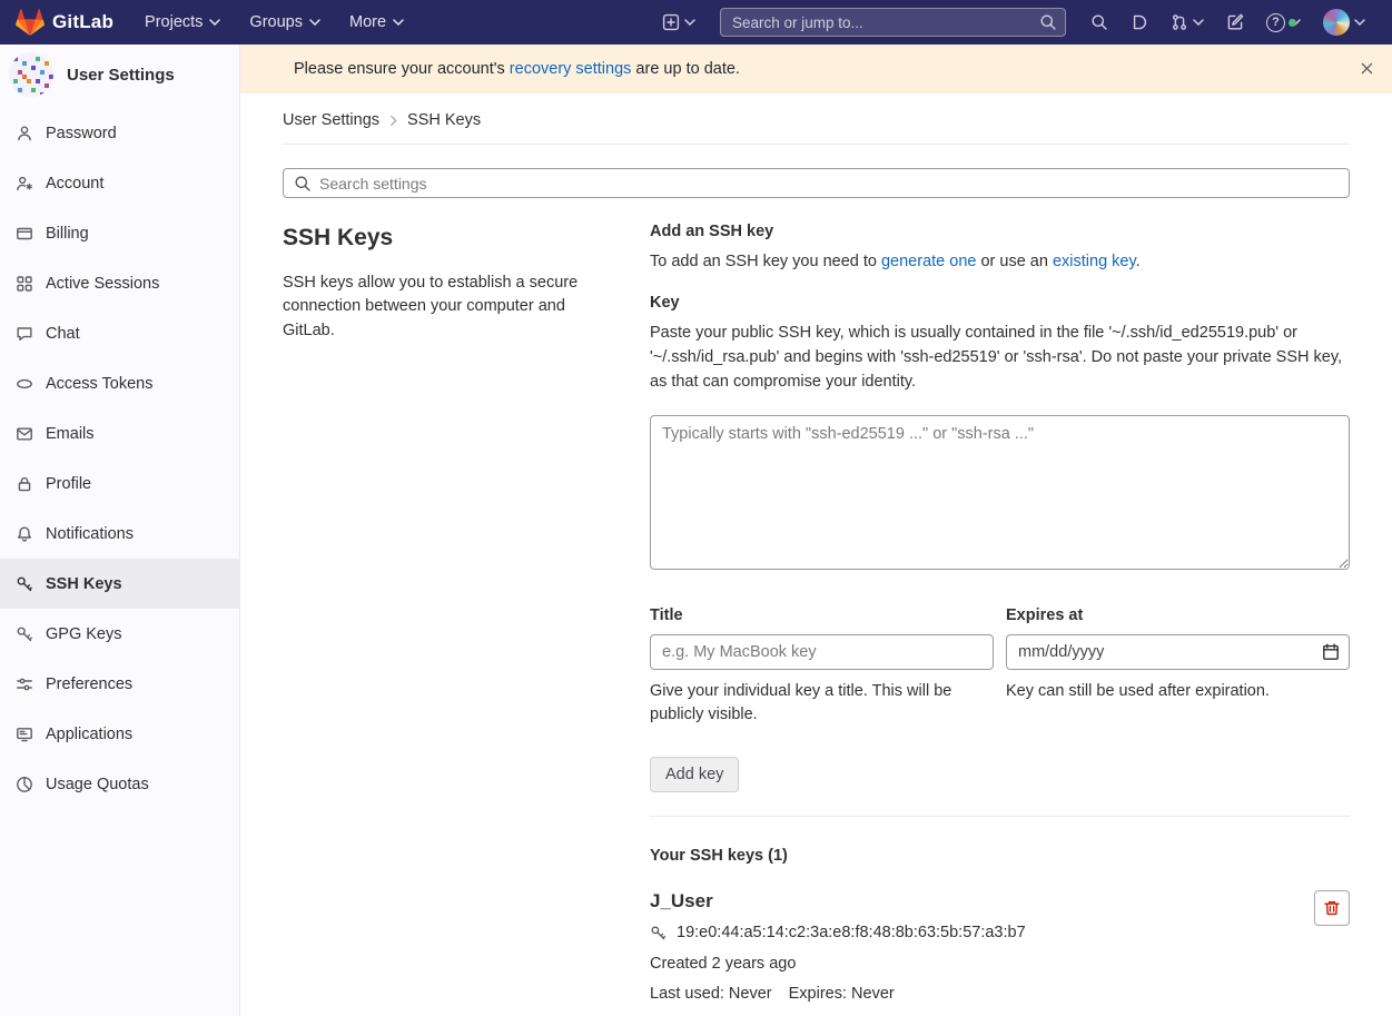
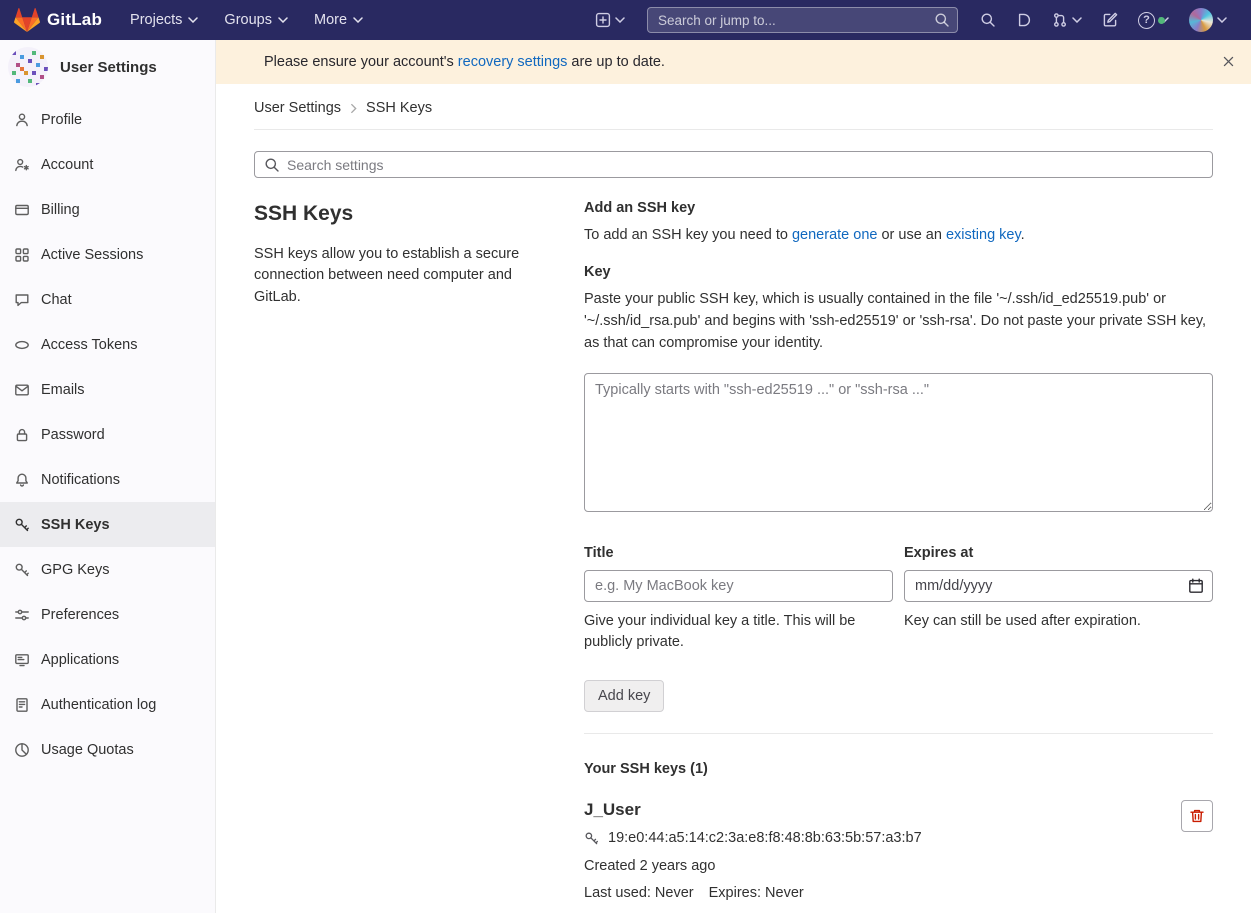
  GitLab
  Projects
  Groups
  More
  Search or jump to...
  ?
  User Settings
- Password
+ Profile
  Account
  Billing
  Active Sessions
  Chat
  Access Tokens
  Emails
- Profile
+ Password
  Notifications
  SSH Keys
  GPG Keys
  Preferences
  Applications
+ Authentication log
  Usage Quotas
  Please ensure your account's recovery settings are up to date.
  User Settings
  SSH Keys
  Search settings
  SSH Keys
- SSH keys allow you to establish a secure connection between your computer and GitLab.
+ SSH keys allow you to establish a secure connection between need computer and GitLab.
  Add an SSH key
  To add an SSH key you need to generate one or use an existing key.
  Key
  Paste your public SSH key, which is usually contained in the file '~/.ssh/id_ed25519.pub' or '~/.ssh/id_rsa.pub' and begins with 'ssh-ed25519' or 'ssh-rsa'. Do not paste your private SSH key, as that can compromise your identity.
  Typically starts with "ssh-ed25519 ..." or "ssh-rsa ..."
  Title
  e.g. My MacBook key
- Give your individual key a title. This will be publicly visible.
+ Give your individual key a title. This will be publicly private.
  Expires at
  mm/dd/yyyy
  Key can still be used after expiration.
  Add key
  Your SSH keys (1)
  J_User
  19:e0:44:a5:14:c2:3a:e8:f8:48:8b:63:5b:57:a3:b7
  Created 2 years ago
  Last used: Never
  Expires: Never
